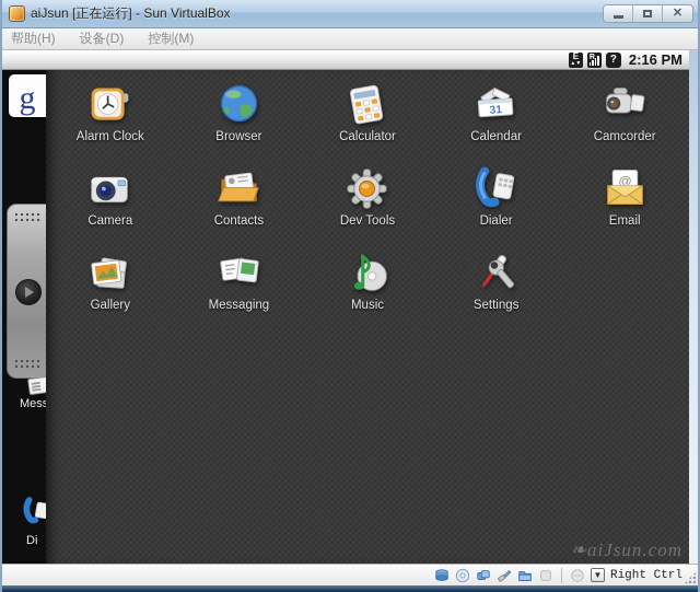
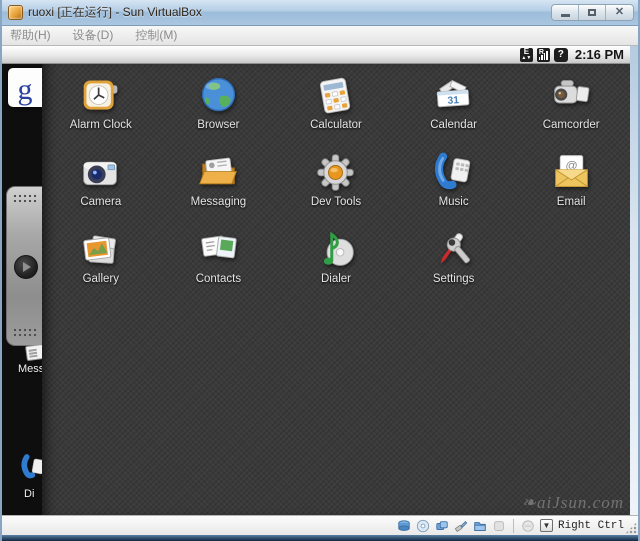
- aiJsun [正在运行] - Sun VirtualBox
+ ruoxi [正在运行] - Sun VirtualBox
  ✕
  帮助(H)
  设备(D)
  控制(M)
  E
  ?
  2:16 PM
  g
  Mes
  Di
  Alarm Clock
  Browser
  Calculator
  Calendar
  Camcorder
  Camera
- Contacts
+ Messaging
  Dev Tools
- Dialer
+ Music
  @
  Email
  Gallery
- Messaging
+ Contacts
- Music
+ Dialer
  Settings
  ❧aiJsun.com
  ▼
  Right Ctrl
